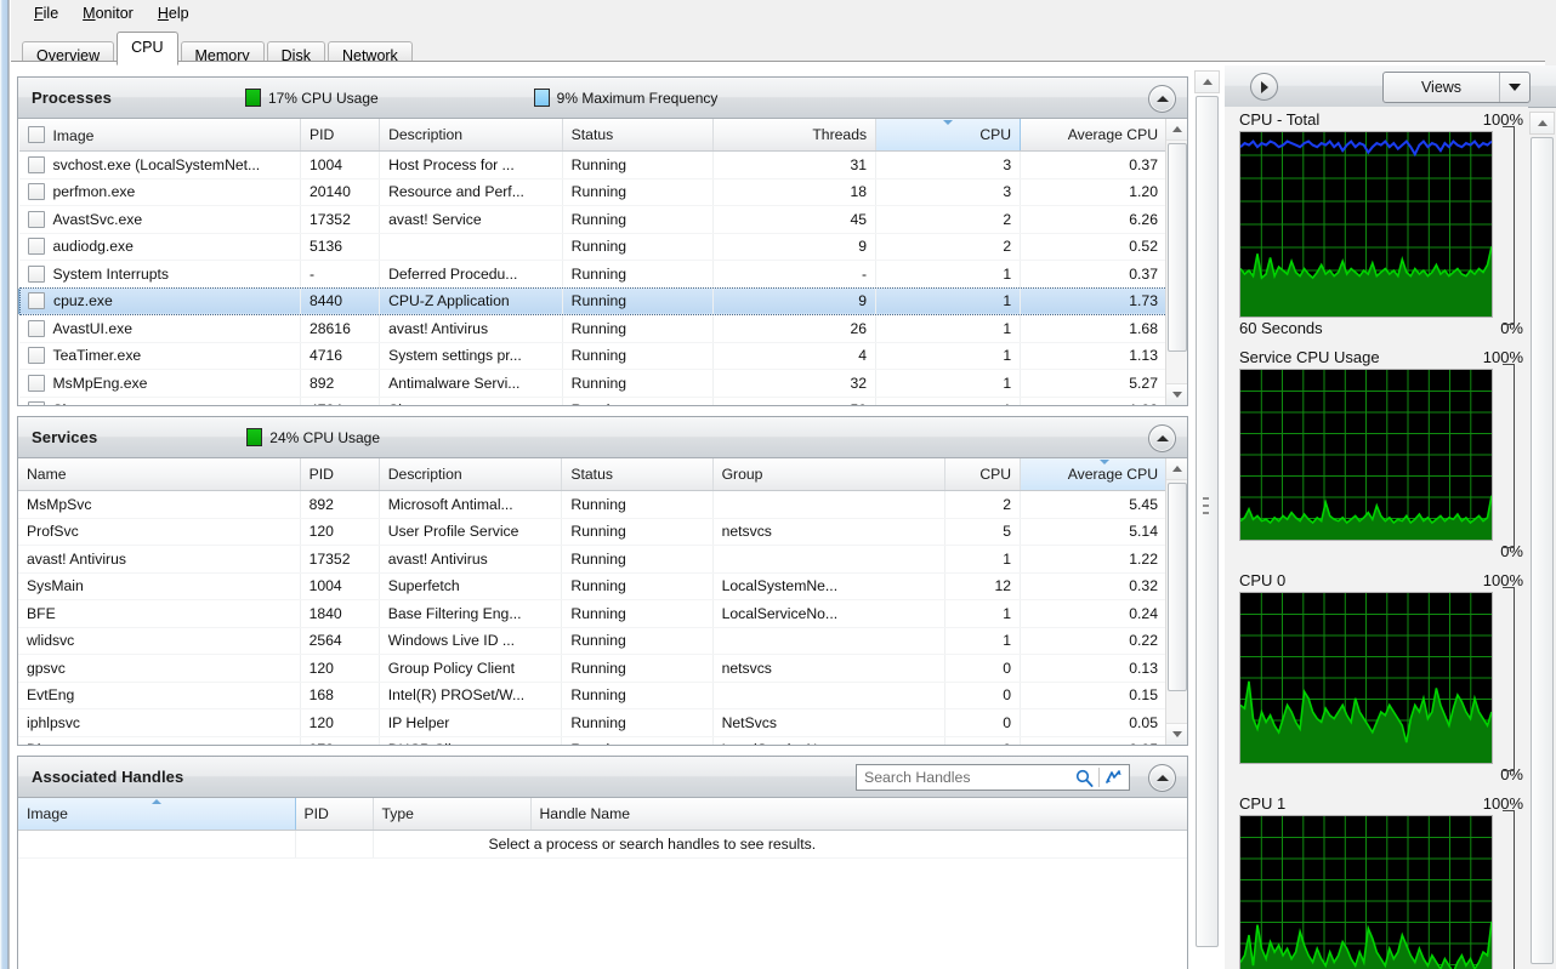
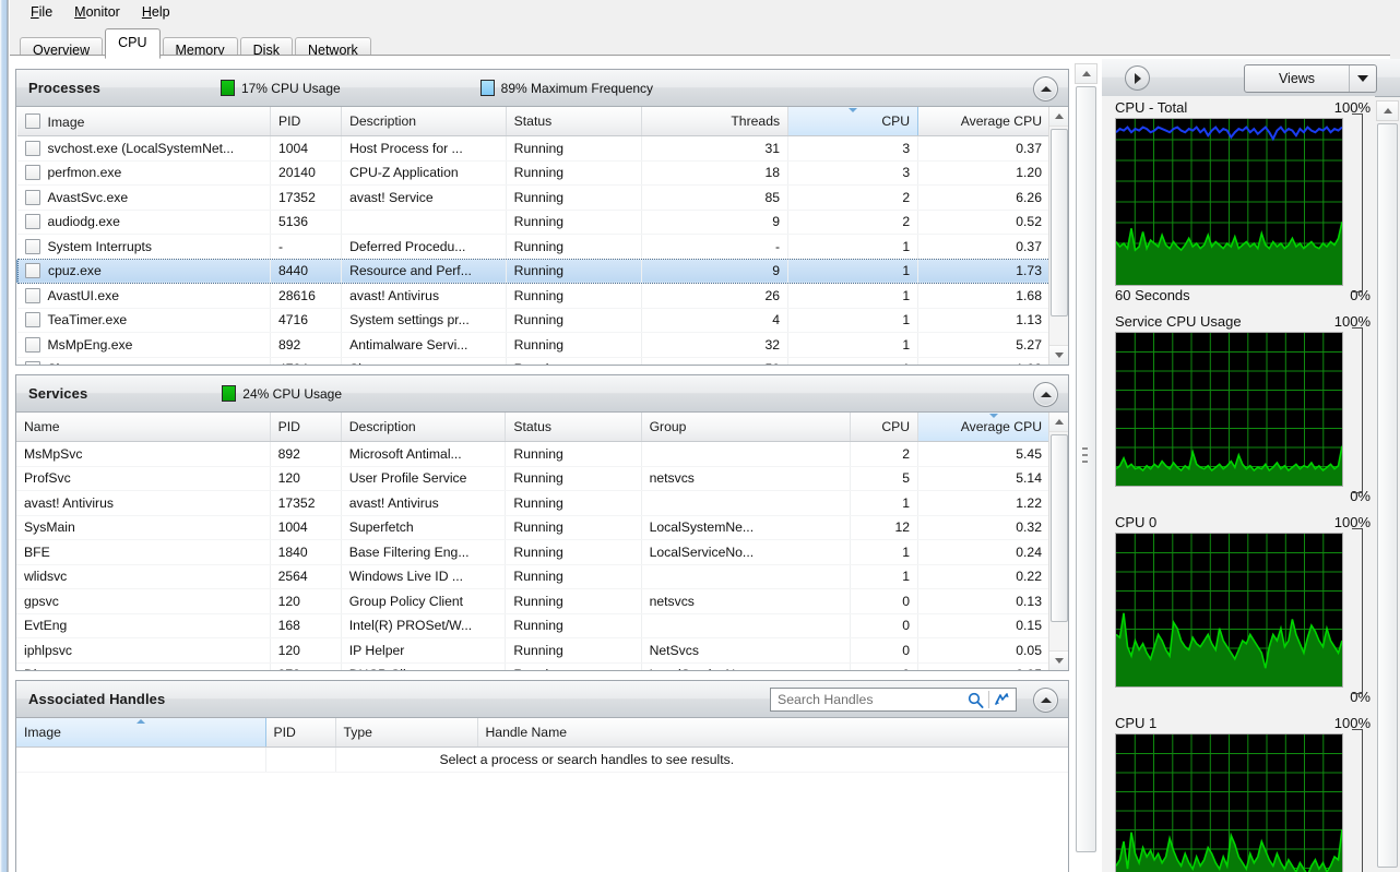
  File
  Monitor
  Help
  Overview
  CPU
  Memory
  Disk
  Network
  Processes
  17% CPU Usage
- 9% Maximum Frequency
+ 89% Maximum Frequency
  Image	PID	Description	Status	Threads	CPU	Average CPU
  svchost.exe (LocalSystemNet...	1004	Host Process for ...	Running	31	3	0.37
- perfmon.exe	20140	Resource and Perf...	Running	18	3	1.20
+ perfmon.exe	20140	CPU-Z Application	Running	18	3	1.20
- AvastSvc.exe	17352	avast! Service	Running	45	2	6.26
+ AvastSvc.exe	17352	avast! Service	Running	85	2	6.26
  audiodg.exe	5136		Running	9	2	0.52
  System Interrupts	-	Deferred Procedu...	Running	-	1	0.37
- cpuz.exe	8440	CPU-Z Application	Running	9	1	1.73
+ cpuz.exe	8440	Resource and Perf...	Running	9	1	1.73
  AvastUI.exe	28616	avast! Antivirus	Running	26	1	1.68
  TeaTimer.exe	4716	System settings pr...	Running	4	1	1.13
  MsMpEng.exe	892	Antimalware Servi...	Running	32	1	5.27
  Services
  24% CPU Usage
  Name	PID	Description	Status	Group	CPU	Average CPU
  MsMpSvc	892	Microsoft Antimal...	Running		2	5.45
  ProfSvc	120	User Profile Service	Running	netsvcs	5	5.14
  avast! Antivirus	17352	avast! Antivirus	Running		1	1.22
  SysMain	1004	Superfetch	Running	LocalSystemNe...	12	0.32
  BFE	1840	Base Filtering Eng...	Running	LocalServiceNo...	1	0.24
  wlidsvc	2564	Windows Live ID ...	Running		1	0.22
  gpsvc	120	Group Policy Client	Running	netsvcs	0	0.13
  EvtEng	168	Intel(R) PROSet/W...	Running		0	0.15
  iphlpsvc	120	IP Helper	Running	NetSvcs	0	0.05
  Associated Handles
  Search Handles
  Image	PID	Type	Handle Name
  		Select a process or search handles to see results.
  Views
  CPU - Total
  100%
  60 Seconds
  0%
  Service CPU Usage
  100%
  0%
  CPU 0
  100%
  0%
  CPU 1
  100%
